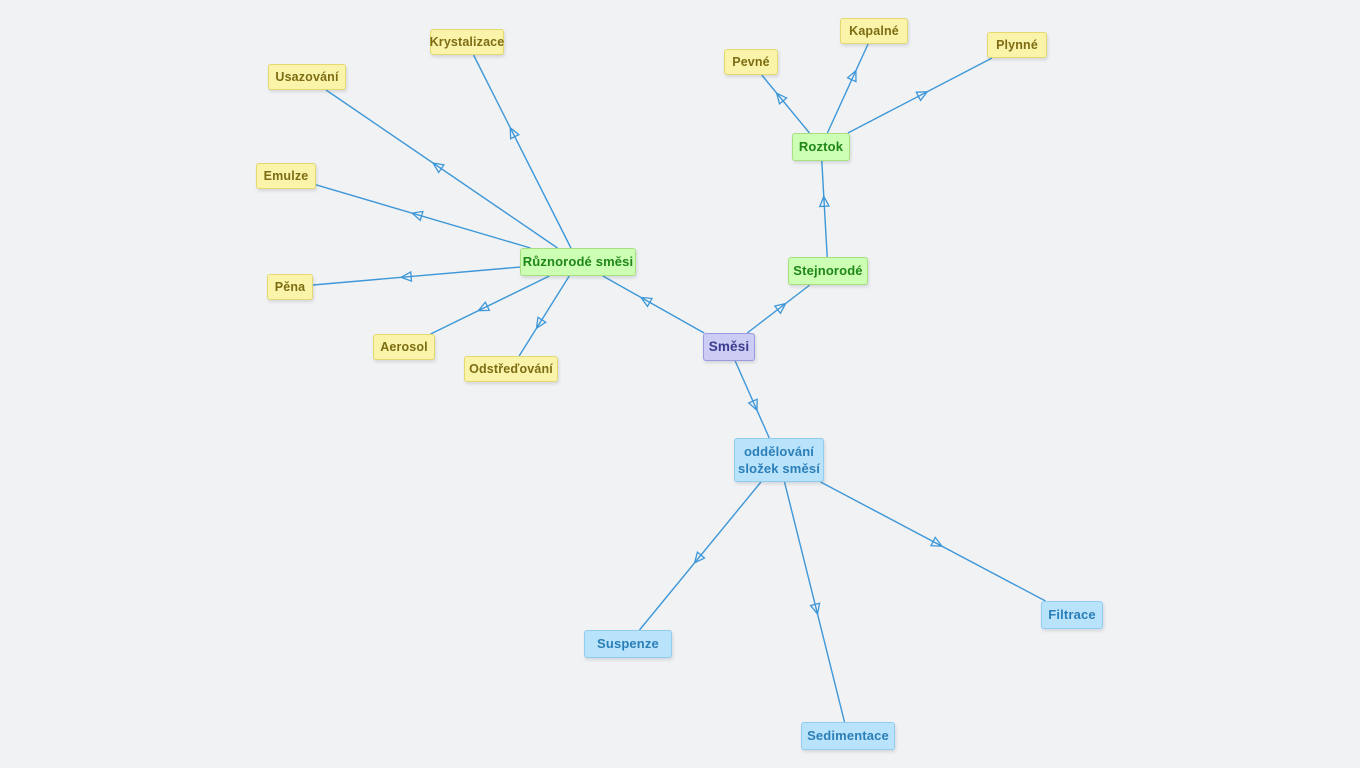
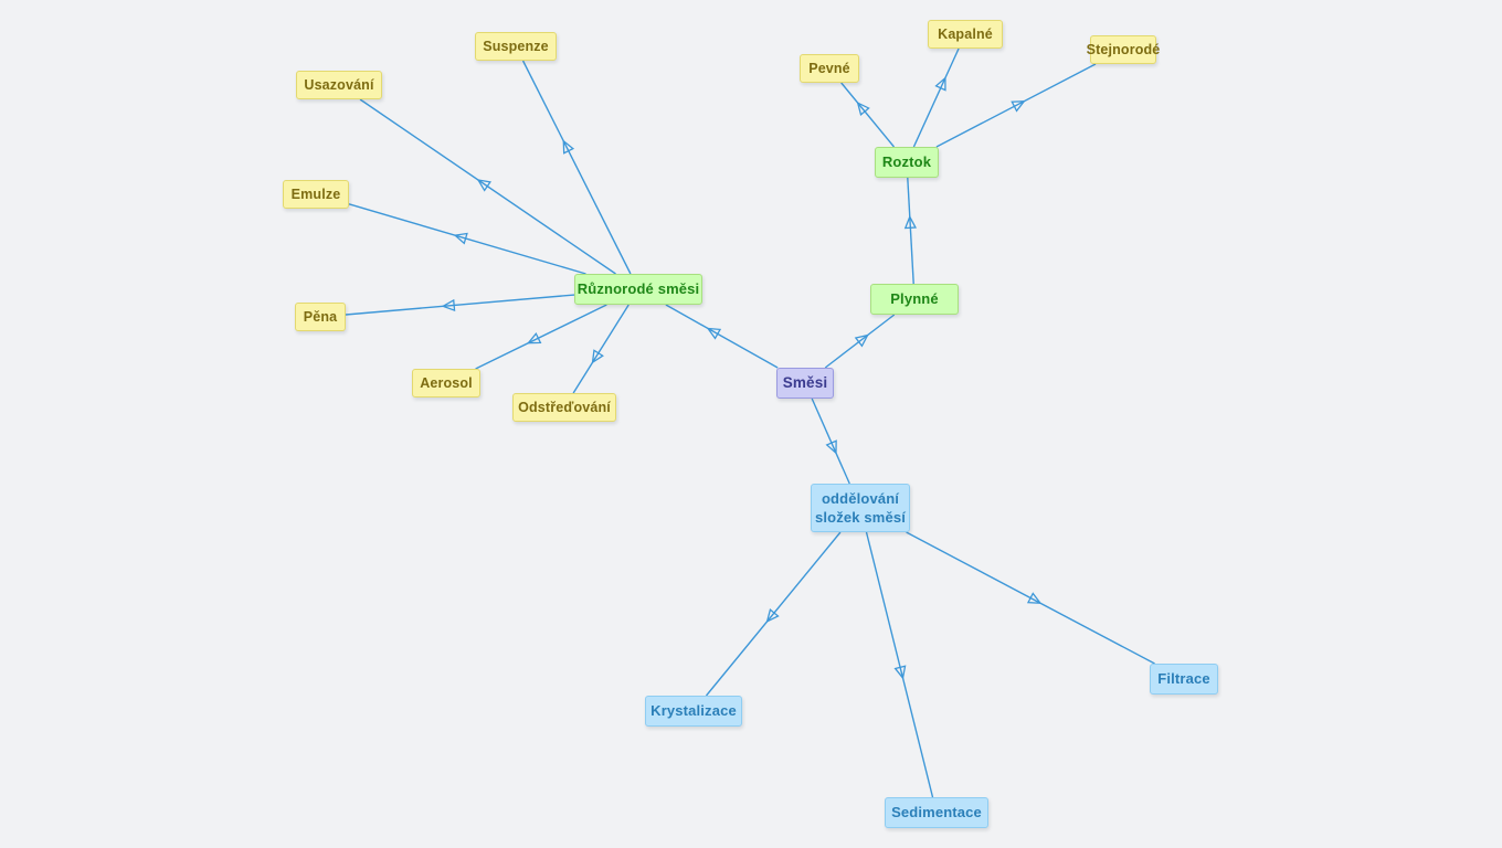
  Směsi
  Různorodé směsi
- Stejnorodé
+ Plynné
  Roztok
  Pevné
  Kapalné
- Plynné
+ Stejnorodé
- Krystalizace
+ Suspenze
  Usazování
  Emulze
  Pěna
  Aerosol
  Odstřeďování
  oddělování
  složek směsí
- Suspenze
+ Krystalizace
  Sedimentace
  Filtrace
